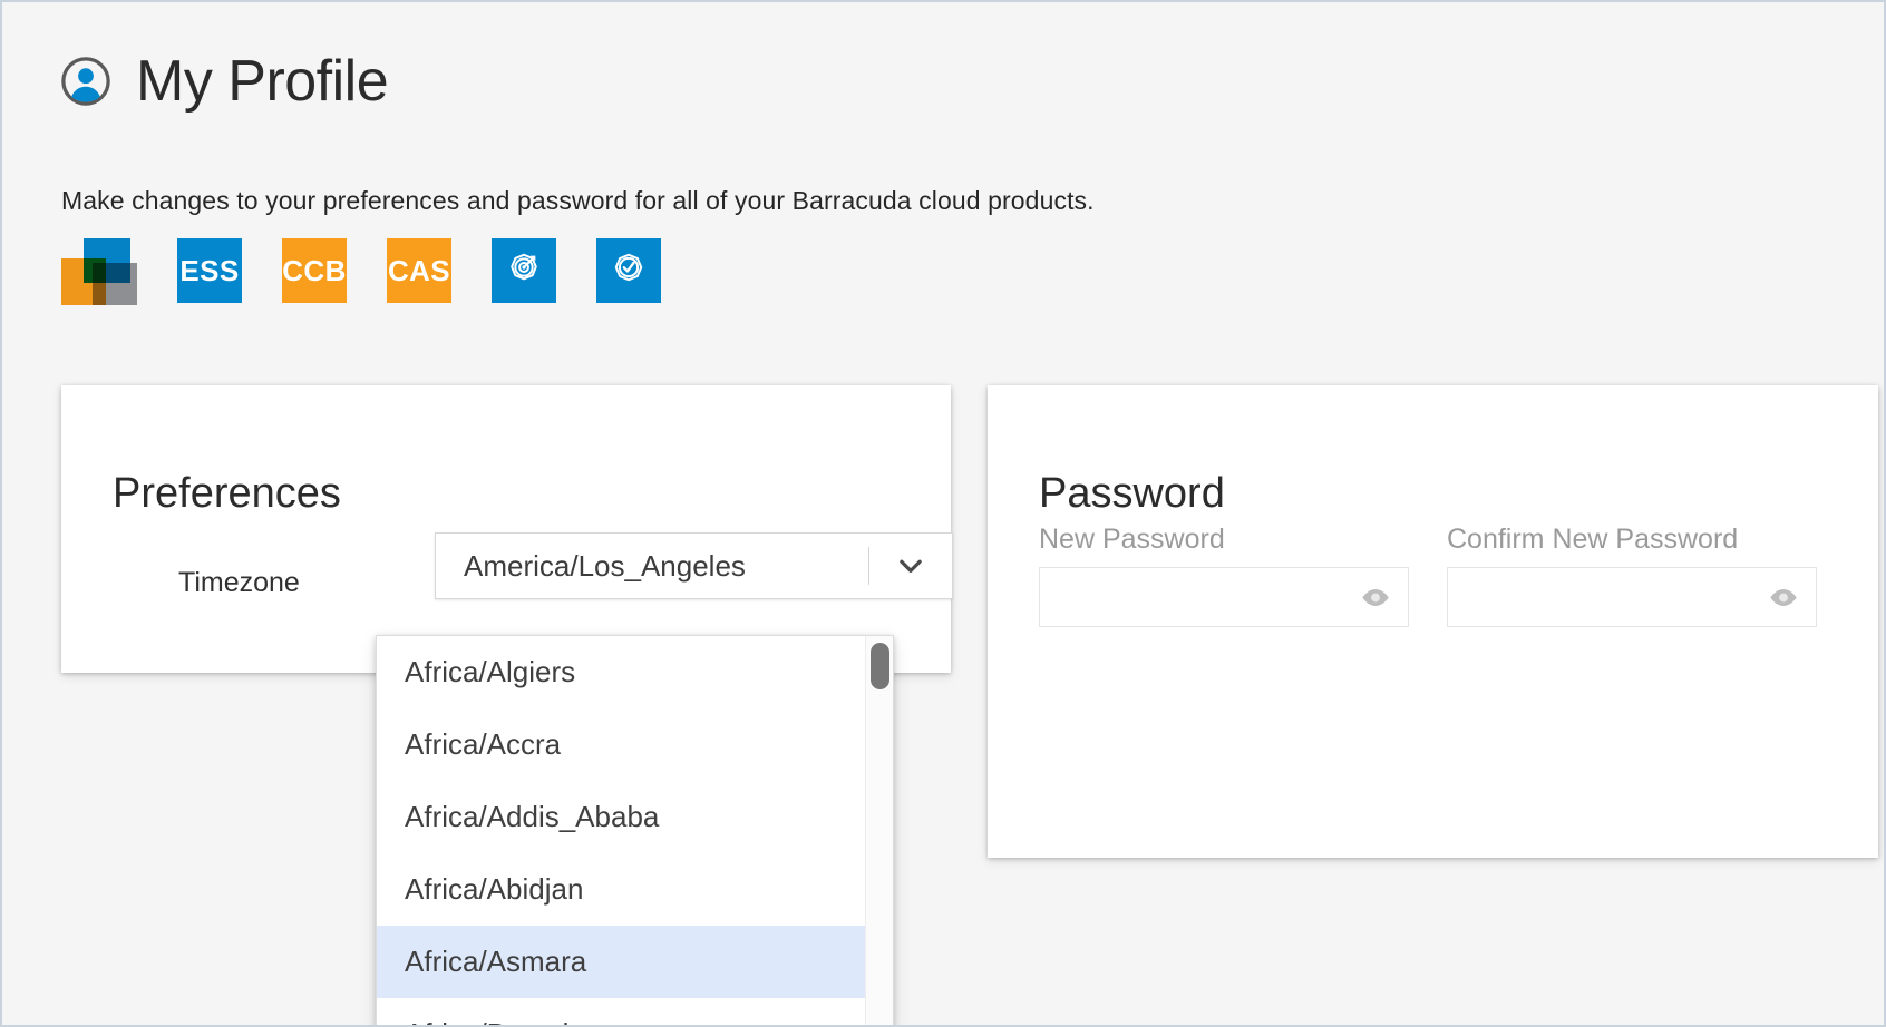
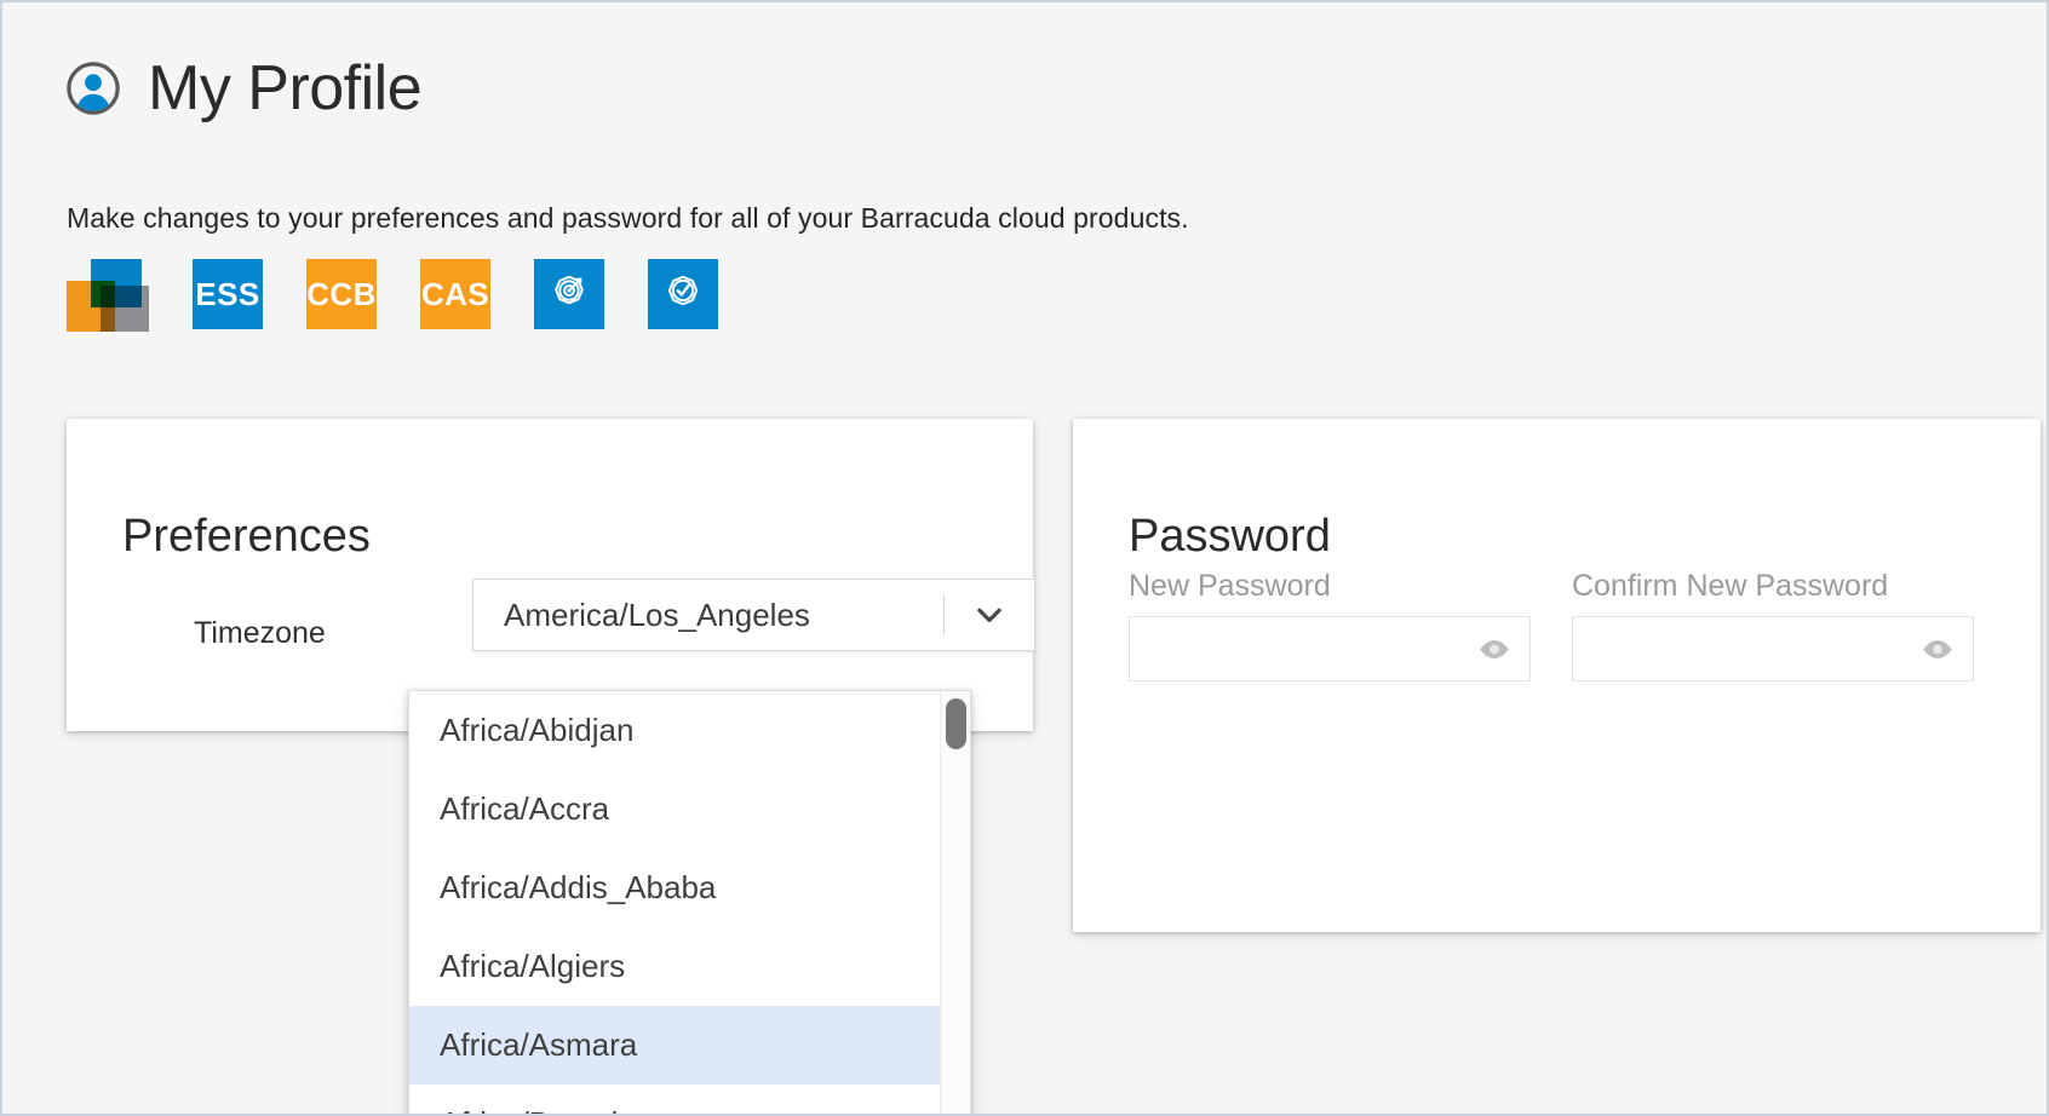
  My Profile
  Make changes to your preferences and password for all of your Barracuda cloud products.
  ESS
  CCB
  CAS
  Preferences
  Timezone
  America/Los_Angeles
- Africa/Algiers
+ Africa/Abidjan
  Africa/Accra
  Africa/Addis_Ababa
- Africa/Abidjan
+ Africa/Algiers
  Africa/Asmara
  Password
  New Password
  Confirm New Password
